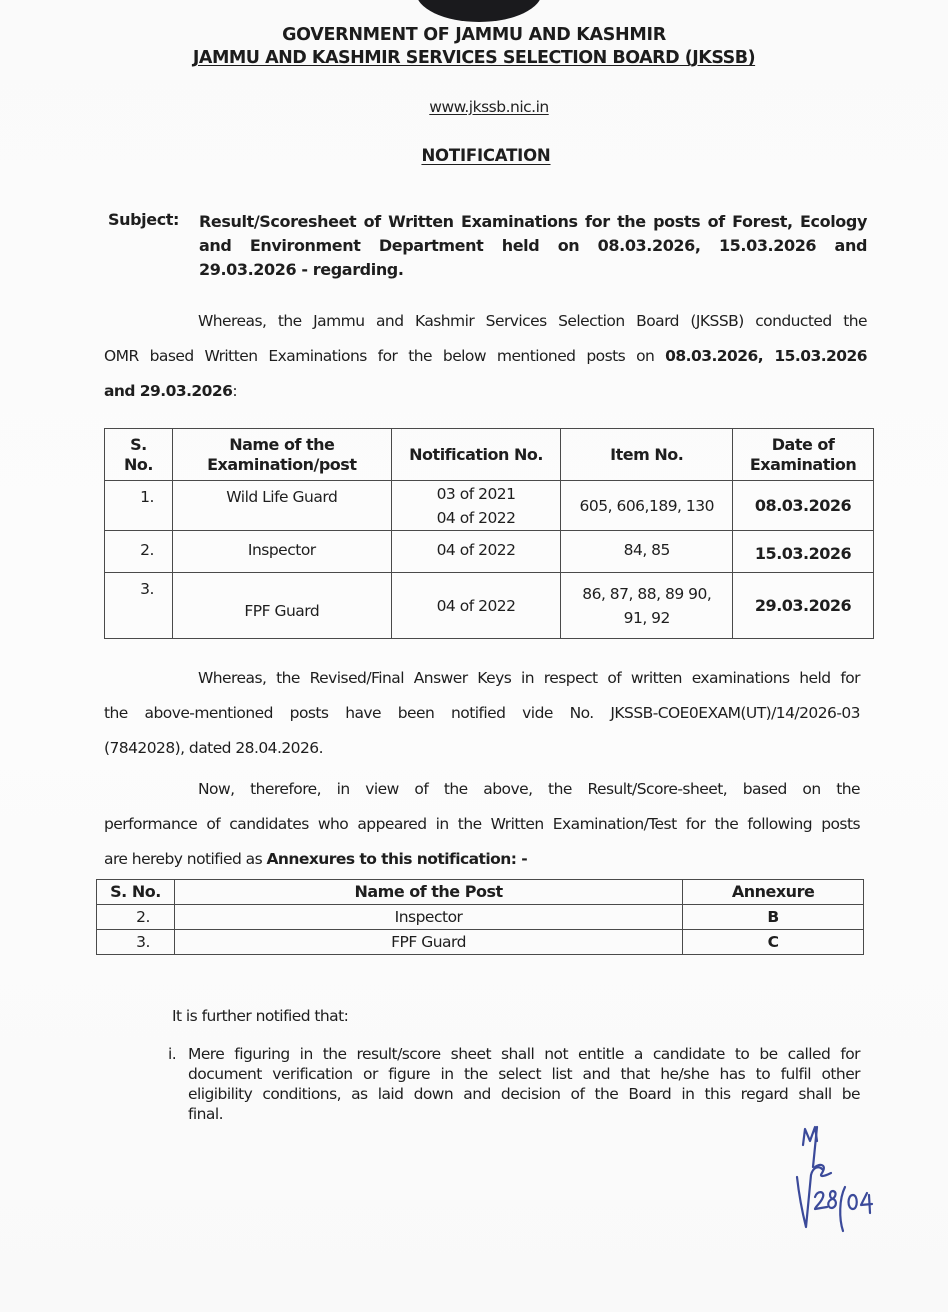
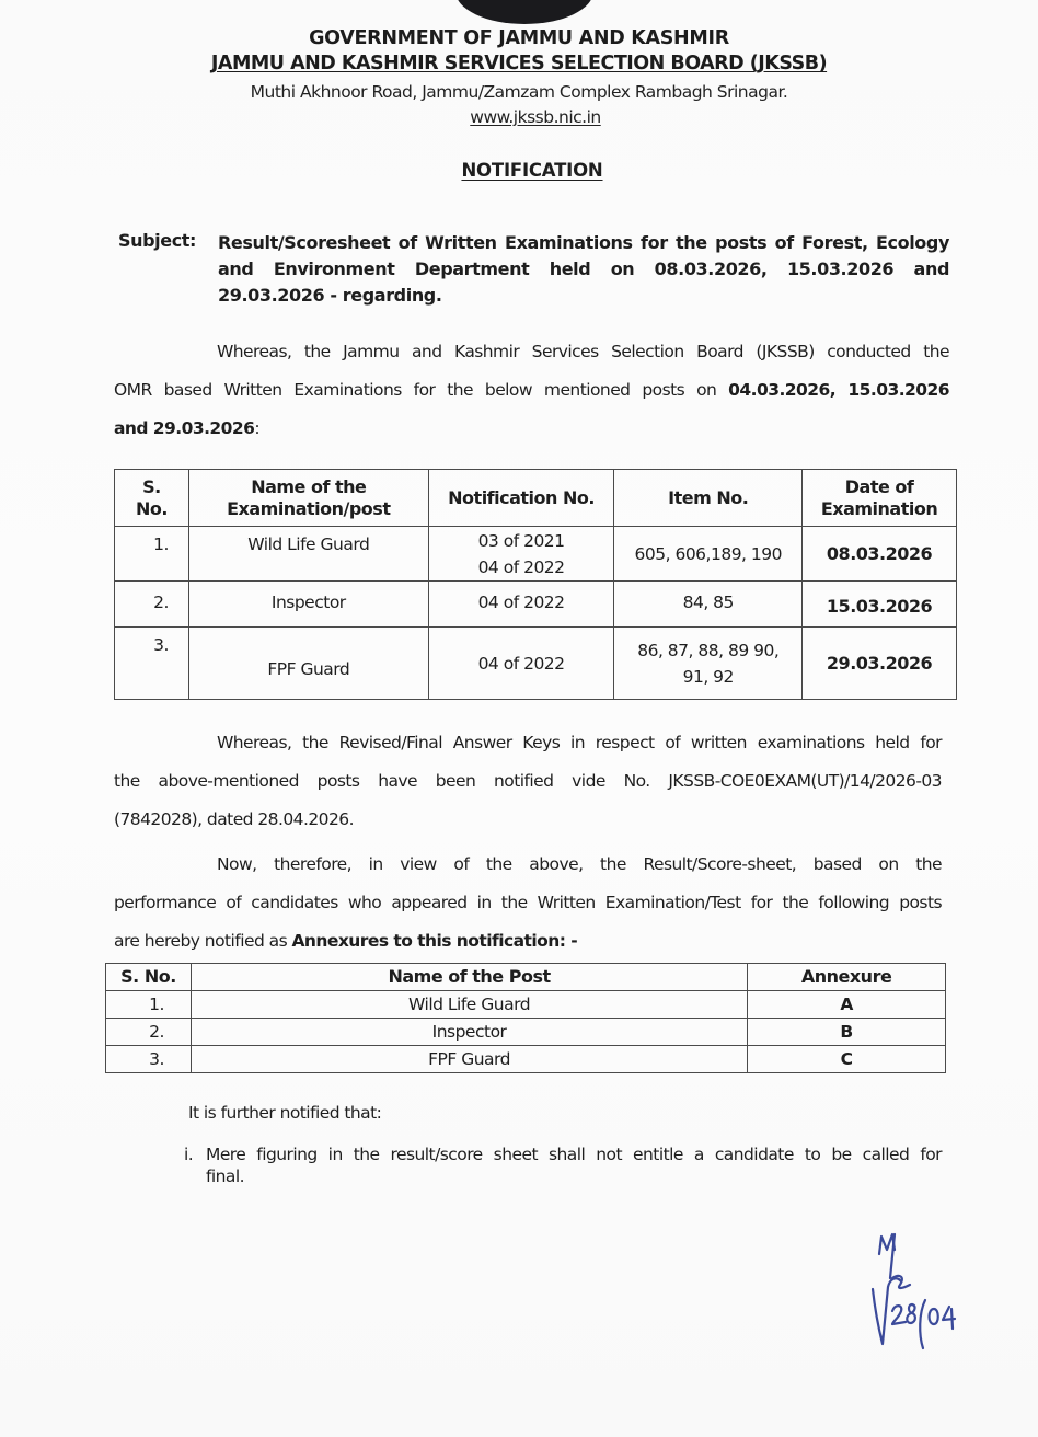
  GOVERNMENT OF JAMMU AND KASHMIR
  JAMMU AND KASHMIR SERVICES SELECTION BOARD (JKSSB)
+ Muthi Akhnoor Road, Jammu/Zamzam Complex Rambagh Srinagar.
  www.jkssb.nic.in
  NOTIFICATION
  Subject:
  Result/Scoresheet of Written Examinations for the posts of Forest, Ecology
  and Environment Department held on 08.03.2026, 15.03.2026 and
  29.03.2026 - regarding.
  Whereas, the Jammu and Kashmir Services Selection Board (JKSSB) conducted the
- OMR based Written Examinations for the below mentioned posts on 08.03.2026, 15.03.2026
+ OMR based Written Examinations for the below mentioned posts on 04.03.2026, 15.03.2026
  and 29.03.2026:
  S. No.	Name of theExamination/post	Notification No.	Item No.	Date ofExamination
- 1.	Wild Life Guard	03 of 202104 of 2022	605, 606,189, 130	08.03.2026
+ 1.	Wild Life Guard	03 of 202104 of 2022	605, 606,189, 190	08.03.2026
  2.	Inspector	04 of 2022	84, 85	15.03.2026
  3.	FPF Guard	04 of 2022	86, 87, 88, 89 90,91, 92	29.03.2026
  Whereas, the Revised/Final Answer Keys in respect of written examinations held for
  the above-mentioned posts have been notified vide No. JKSSB-COE0EXAM(UT)/14/2026-03
  (7842028), dated 28.04.2026.
  Now, therefore, in view of the above, the Result/Score-sheet, based on the
  performance of candidates who appeared in the Written Examination/Test for the following posts
  are hereby notified as Annexures to this notification: -
  S. No.	Name of the Post	Annexure
+ 1.	Wild Life Guard	A
  2.	Inspector	B
  3.	FPF Guard	C
  It is further notified that:
  i.
  Mere figuring in the result/score sheet shall not entitle a candidate to be called for
- document verification or figure in the select list and that he/she has to fulfil other
- eligibility conditions, as laid down and decision of the Board in this regard shall be
  final.
